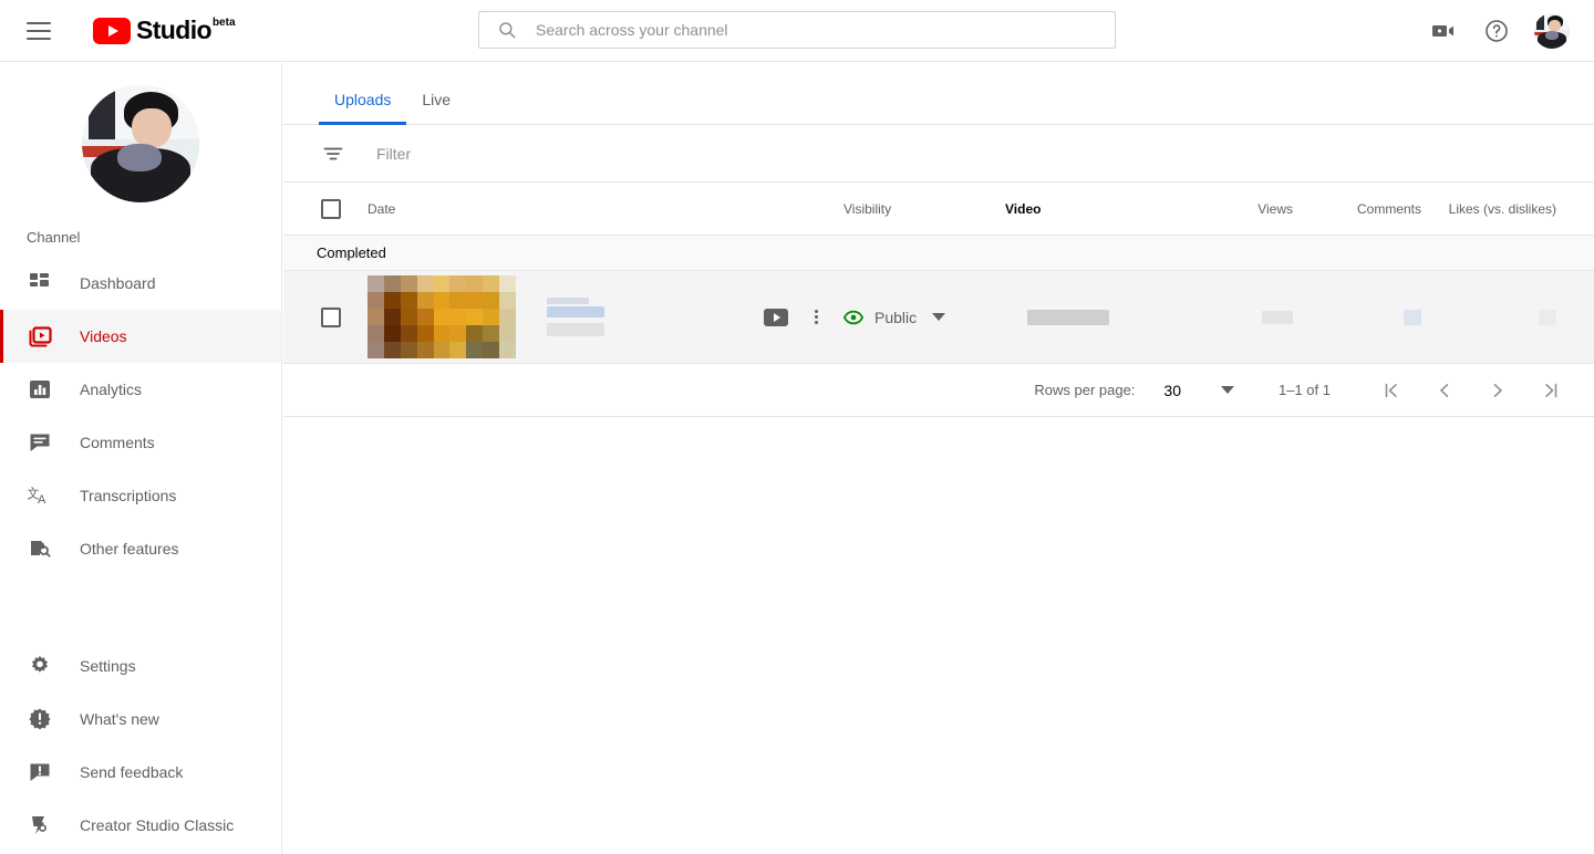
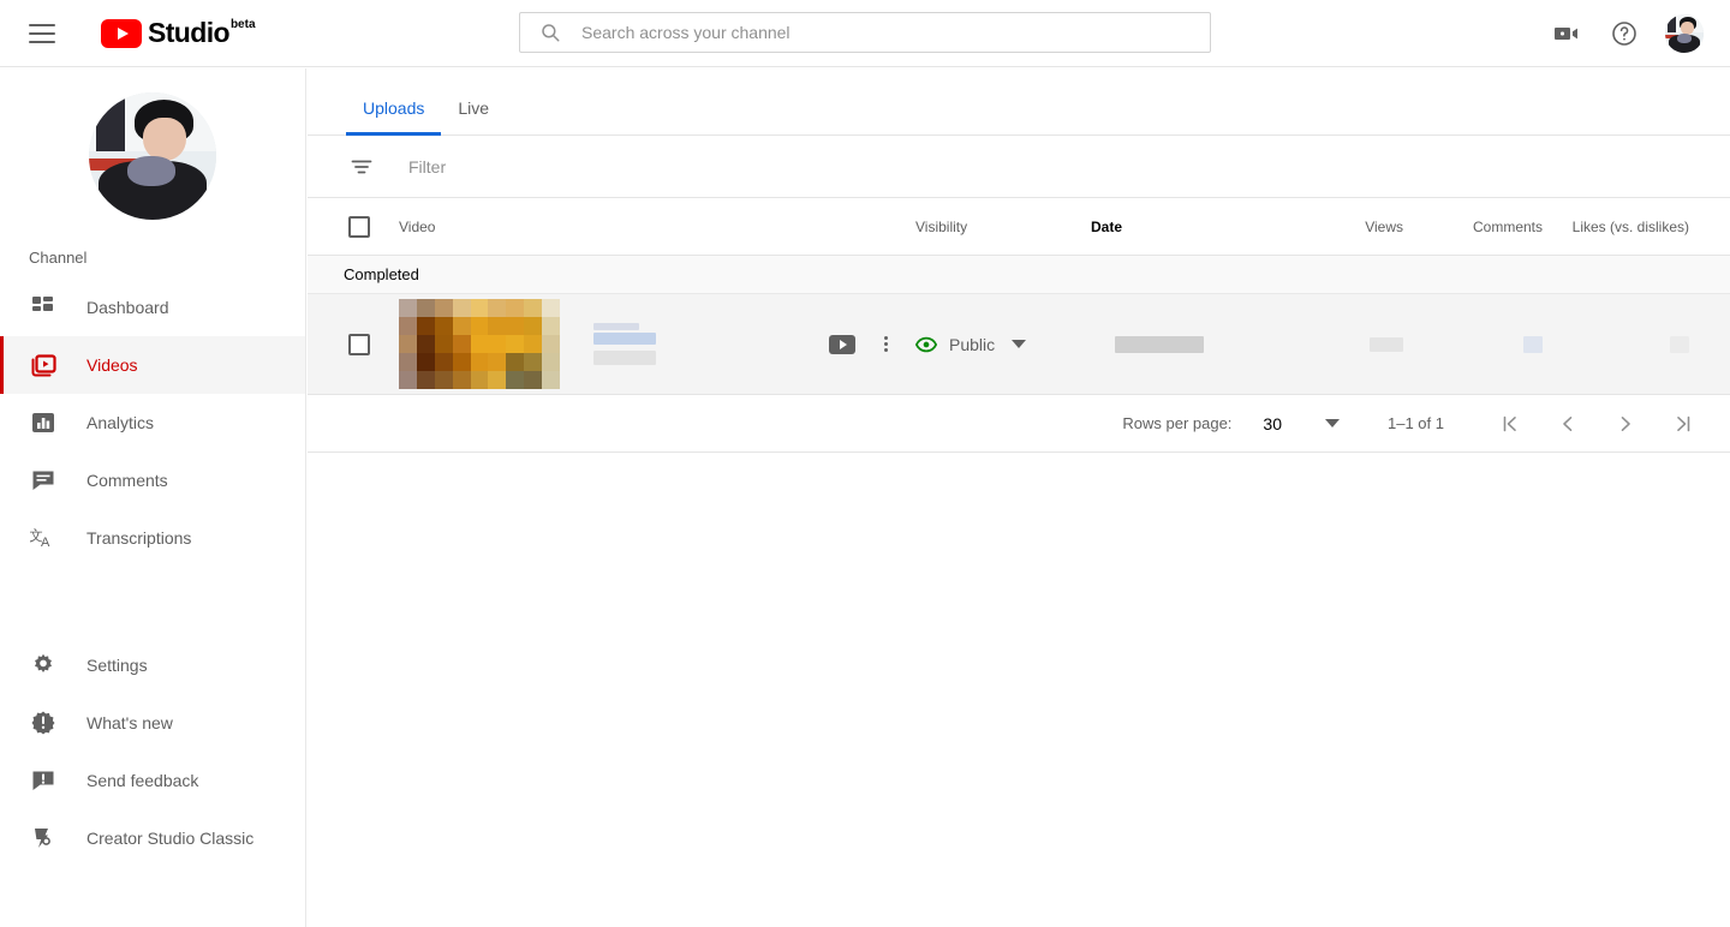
  Studio
  beta
  Search across your channel
  Channel
  Dashboard
  Videos
  Analytics
  Comments
  文
  A
  Transcriptions
- Other features
  Settings
  What's new
  Send feedback
  Creator Studio Classic
  Uploads
  Live
  Filter
- Date
+ Video
  Visibility
- Video
+ Date
  Views
  Comments
  Likes (vs. dislikes)
  Completed
  Public
  Rows per page:
  30
  1–1 of 1
